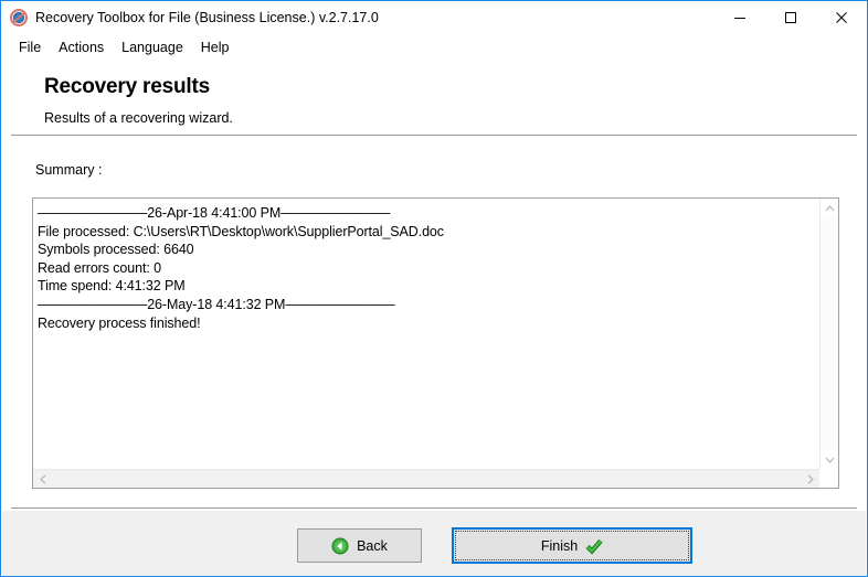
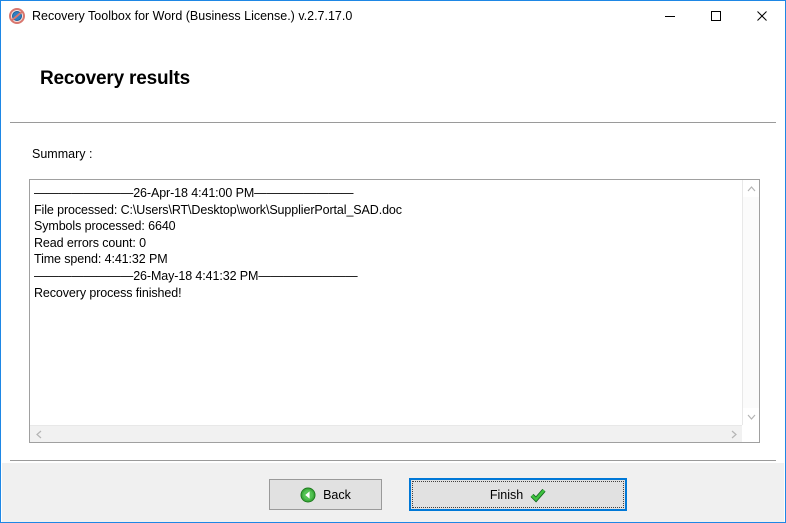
- Recovery Toolbox for File (Business License.) v.2.7.17.0
+ Recovery Toolbox for Word (Business License.) v.2.7.17.0
- File
- Actions
- Language
- Help
  Recovery results
- Results of a recovering wizard.
  Summary :
  ————————26-Apr-18 4:41:00 PM————————
  File processed: C:\Users\RT\Desktop\work\SupplierPortal_SAD.doc
  Symbols processed: 6640
  Read errors count: 0
  Time spend: 4:41:32 PM
  ————————26-May-18 4:41:32 PM————————
  Recovery process finished!
  Back
  Finish
